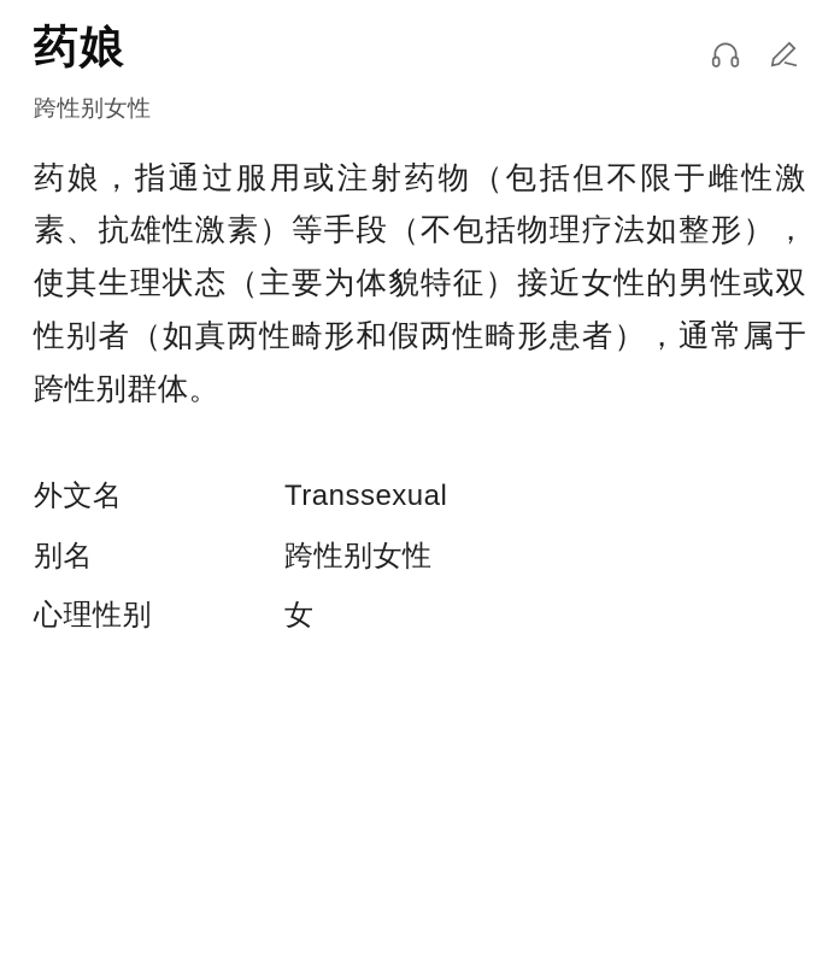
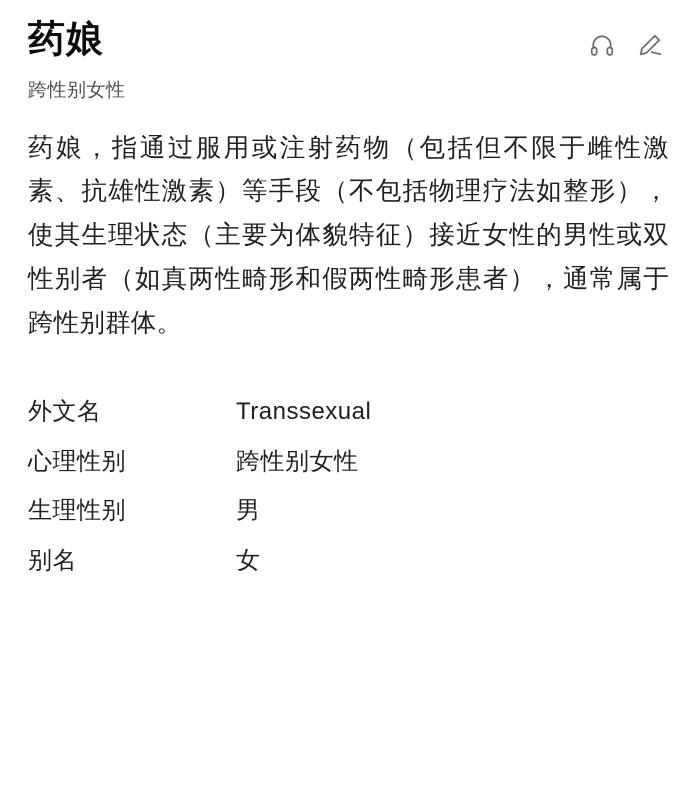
  药娘
  跨性别女性
  药娘，指通过服用或注射药物（包括但不限于雌性激素、抗雄性激素）等手段（不包括物理疗法如整形），使其生理状态（主要为体貌特征）接近女性的男性或双性别者（如真两性畸形和假两性畸形患者），通常属于跨性别群体。
  外文名	Transsexual
- 别名	跨性别女性
+ 心理性别	跨性别女性
+ 生理性别	男
- 心理性别	女
+ 别名	女
